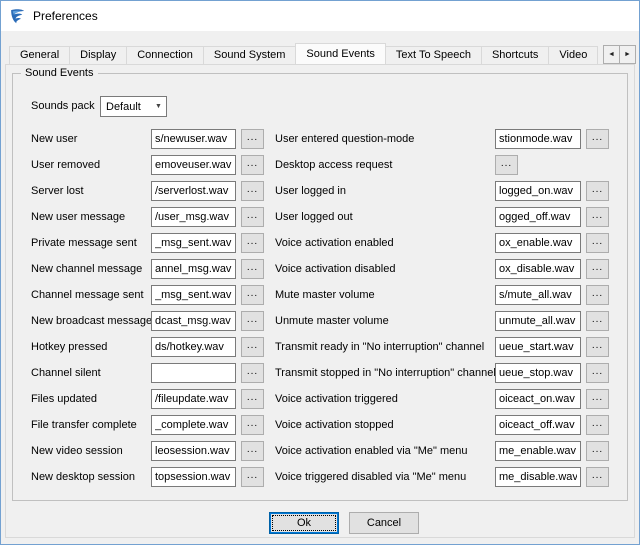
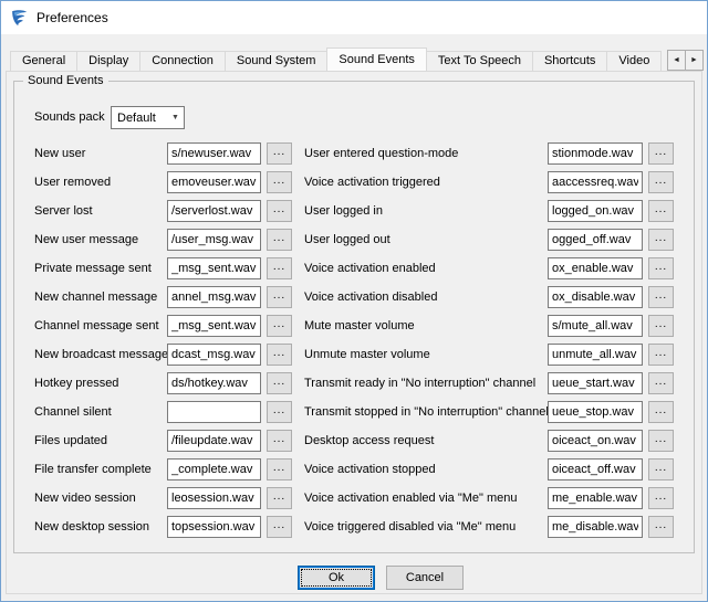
  Preferences
  General
  Display
  Connection
  Sound System
  Sound Events
  Text To Speech
  Shortcuts
  Video
  Sound Events
  Sounds pack
  Default
  New user
  s/newuser.wav
  ...
  User removed
  emoveuser.wav
  ...
  Server lost
  /serverlost.wav
  ...
  New user message
  /user_msg.wav
  ...
  Private message sent
  _msg_sent.wav
  ...
  New channel message
  annel_msg.wav
  ...
  Channel message sent
  _msg_sent.wav
  ...
  New broadcast message
  dcast_msg.wav
  ...
  Hotkey pressed
  ds/hotkey.wav
  ...
  Channel silent
  ...
  Files updated
  /fileupdate.wav
  ...
  File transfer complete
  _complete.wav
  ...
  New video session
  leosession.wav
  ...
  New desktop session
  topsession.wav
  ...
  User entered question-mode
  stionmode.wav
  ...
- Desktop access request
+ Voice activation triggered
+ aaccessreq.wav
  ...
  User logged in
  logged_on.wav
  ...
  User logged out
  ogged_off.wav
  ...
  Voice activation enabled
  ox_enable.wav
  ...
  Voice activation disabled
  ox_disable.wav
  ...
  Mute master volume
  s/mute_all.wav
  ...
  Unmute master volume
  unmute_all.wav
  ...
  Transmit ready in "No interruption" channel
  ueue_start.wav
  ...
  Transmit stopped in "No interruption" channe
  ueue_stop.wav
  ...
- Voice activation triggered
+ Desktop access request
  oiceact_on.wav
  ...
  Voice activation stopped
  oiceact_off.wav
  ...
  Voice activation enabled via "Me" menu
  me_enable.wav
  ...
  Voice triggered disabled via "Me" menu
  me_disable.wav
  ...
  Ok
  Cancel
